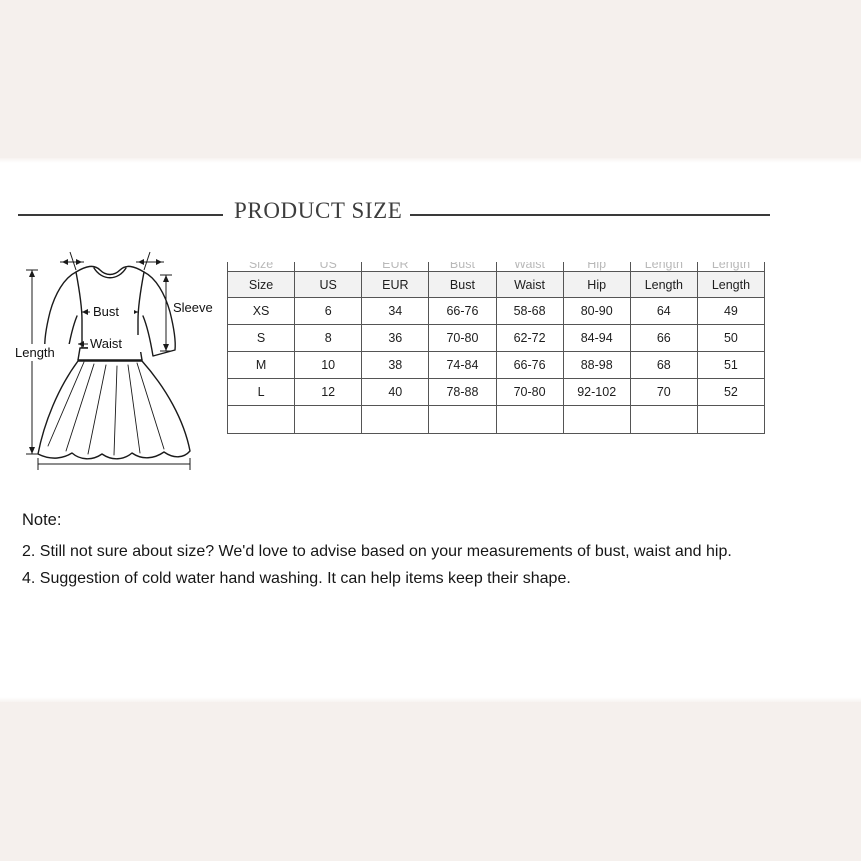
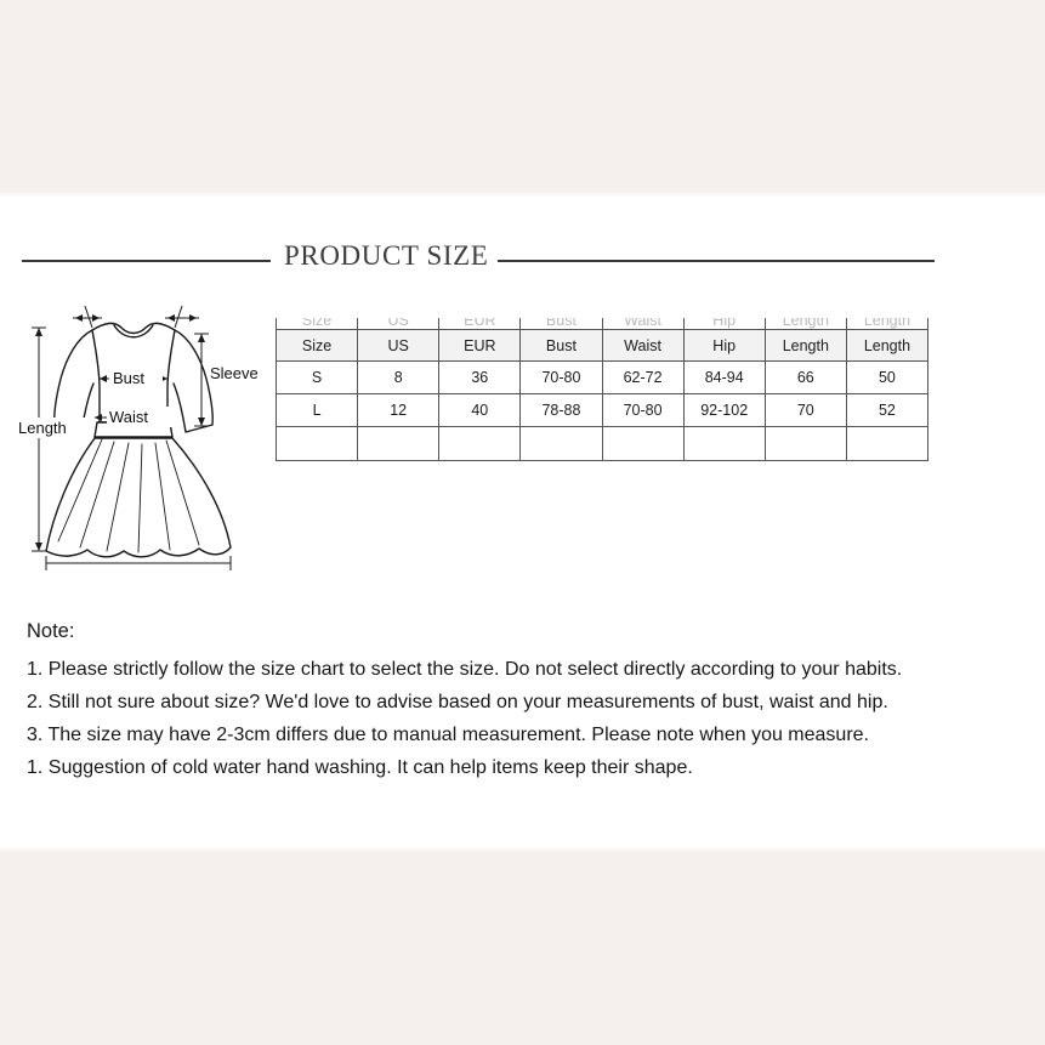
  PRODUCT SIZE
  Bust
  Waist
  Sleeve
  Length
  Size	US	EUR	Bust	Waist	Hip	Length	Length
  Size	US	EUR	Bust	Waist	Hip	Length	Length
- XS	6	34	66-76	58-68	80-90	64	49
  S	8	36	70-80	62-72	84-94	66	50
- M	10	38	74-84	66-76	88-98	68	51
  L	12	40	78-88	70-80	92-102	70	52
  Note:
+ 1. Please strictly follow the size chart to select the size. Do not select directly according to your habits.
  2. Still not sure about size? We'd love to advise based on your measurements of bust, waist and hip.
+ 3. The size may have 2-3cm differs due to manual measurement. Please note when you measure.
- 4. Suggestion of cold water hand washing. It can help items keep their shape.
+ 1. Suggestion of cold water hand washing. It can help items keep their shape.
